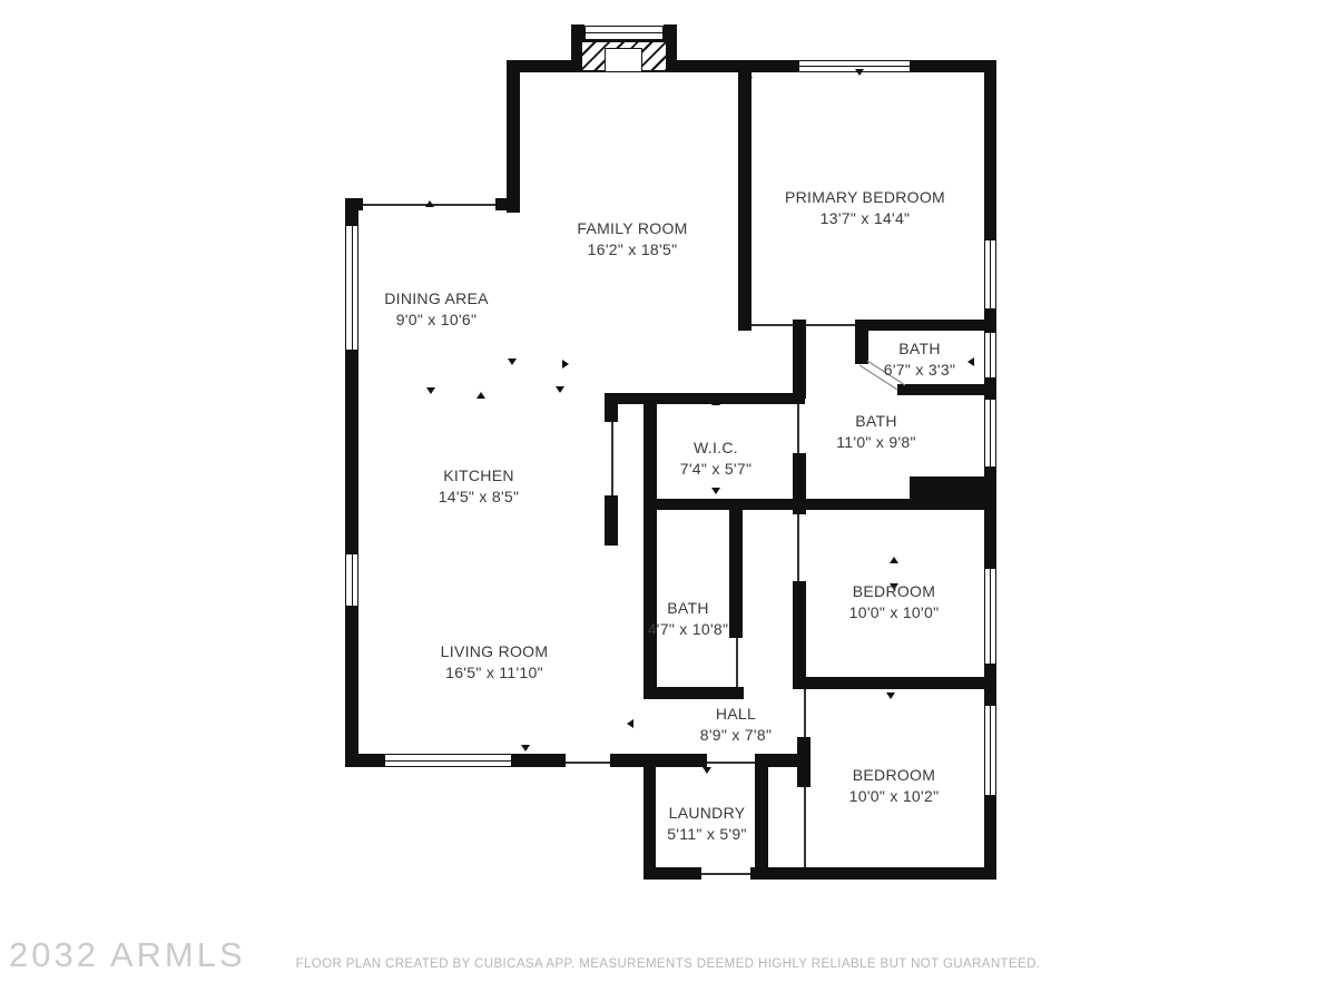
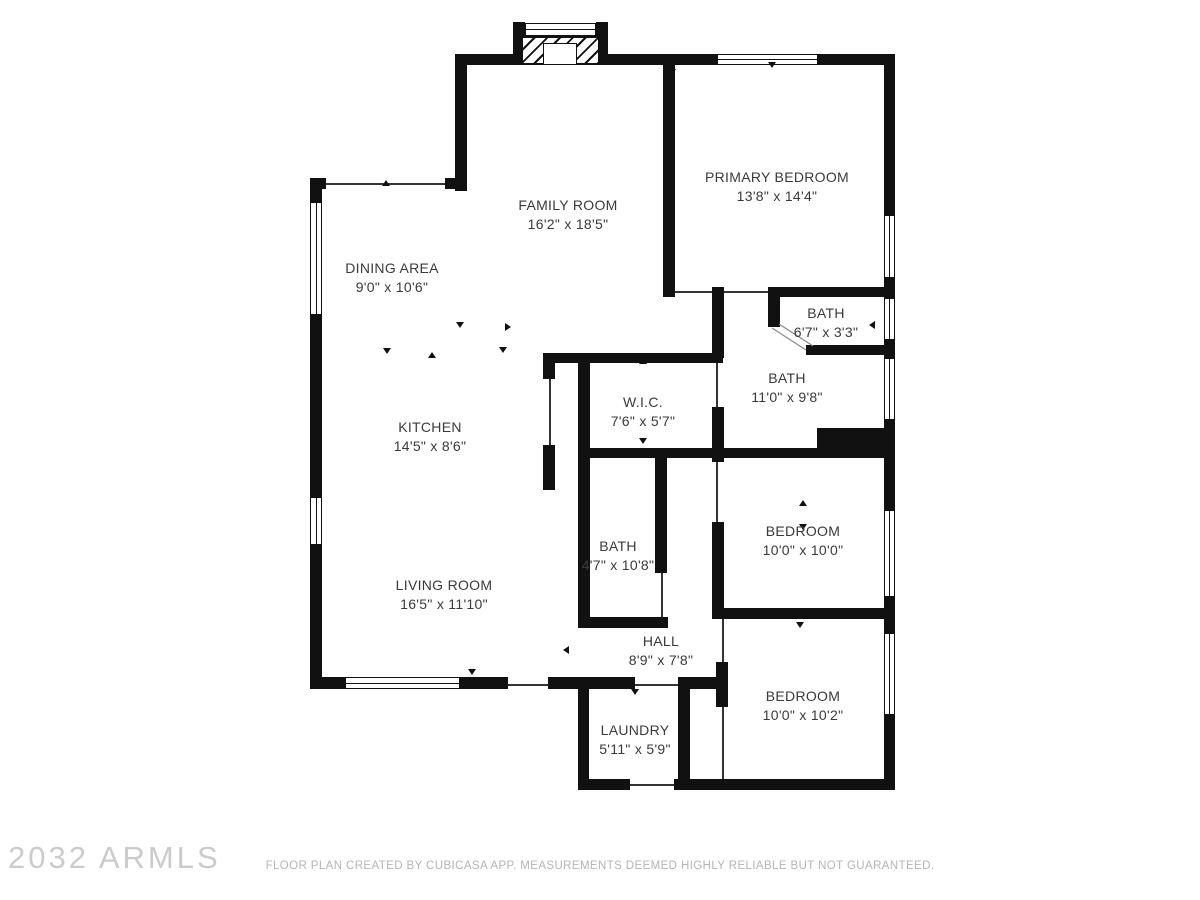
  FAMILY ROOM
  16'2" x 18'5"
  PRIMARY BEDROOM
- 13'7" x 14'4"
+ 13'8" x 14'4"
  DINING AREA
  9'0" x 10'6"
  BATH
  6'7" x 3'3"
  BATH
  11'0" x 9'8"
  W.I.C.
- 7'4" x 5'7"
+ 7'6" x 5'7"
  KITCHEN
- 14'5" x 8'5"
+ 14'5" x 8'6"
  BEDROOM
  10'0" x 10'0"
  BATH
  4'7" x 10'8"
  LIVING ROOM
  16'5" x 11'10"
  HALL
  8'9" x 7'8"
  BEDROOM
  10'0" x 10'2"
  LAUNDRY
  5'11" x 5'9"
  2032 ARMLS
  FLOOR PLAN CREATED BY CUBICASA APP. MEASUREMENTS DEEMED HIGHLY RELIABLE BUT NOT GUARANTEED.
